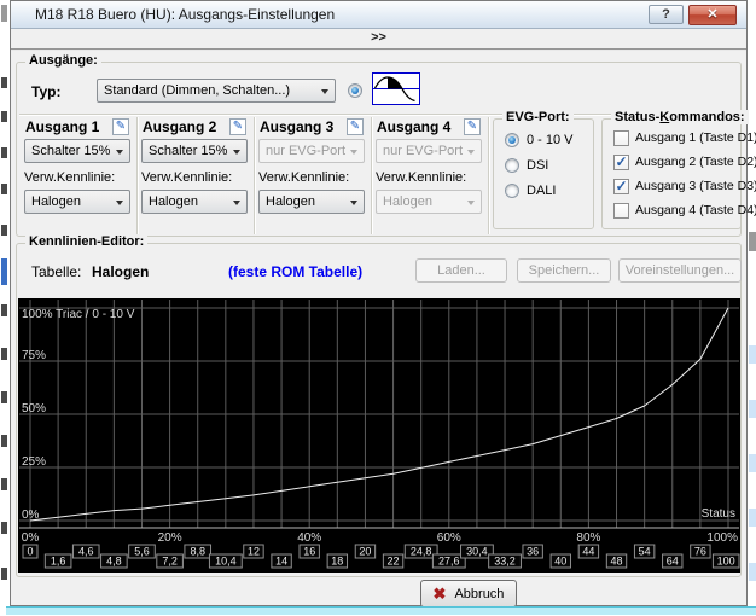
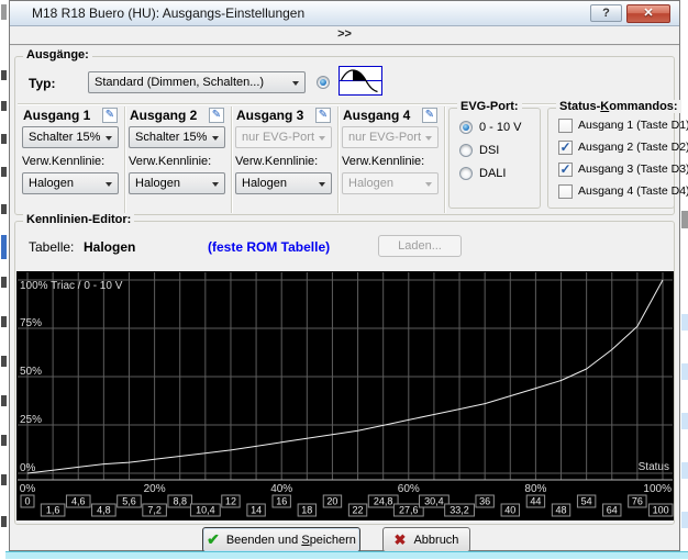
  M18 R18 Buero (HU): Ausgangs-Einstellungen
  ?
  ✕
  >>
  Ausgänge:
  Typ:
  Standard (Dimmen, Schalten...)
  Ausgang 1
  ✎
  Schalter 15%
  Verw.Kennlinie:
  Halogen
  Ausgang 2
  ✎
  Schalter 15%
  Verw.Kennlinie:
  Halogen
  Ausgang 3
  ✎
  nur EVG-Port
  Verw.Kennlinie:
  Halogen
  Ausgang 4
  ✎
  nur EVG-Port
  Verw.Kennlinie:
  Halogen
  EVG-Port:
  0 - 10 V
  DSI
  DALI
  Status-Kommandos:
  Ausgang 1 (Taste D1
  ✓
  Ausgang 2 (Taste D2
  ✓
  Ausgang 3 (Taste D3
  Ausgang 4 (Taste D4
  Kennlinien-Editor:
  Tabelle:
  Halogen
  (feste ROM Tabelle)
  Laden...
- Speichern...
- Voreinstellungen...
  100% Triac / 0 - 10 V
  75%
  50%
  25%
  0%
  Status
  0%
  20%
  40%
  60%
  80%
  100%
  0
  1,6
  4,6
  4,8
  5,6
  7,2
  8,8
  10,4
  12
  14
  16
  18
  20
  22
  24,8
  27,6
  30,4
  33,2
  36
  40
  44
  48
  54
  64
  76
  100
+ ✔ Beenden und Speichern
  ✖ Abbruch
